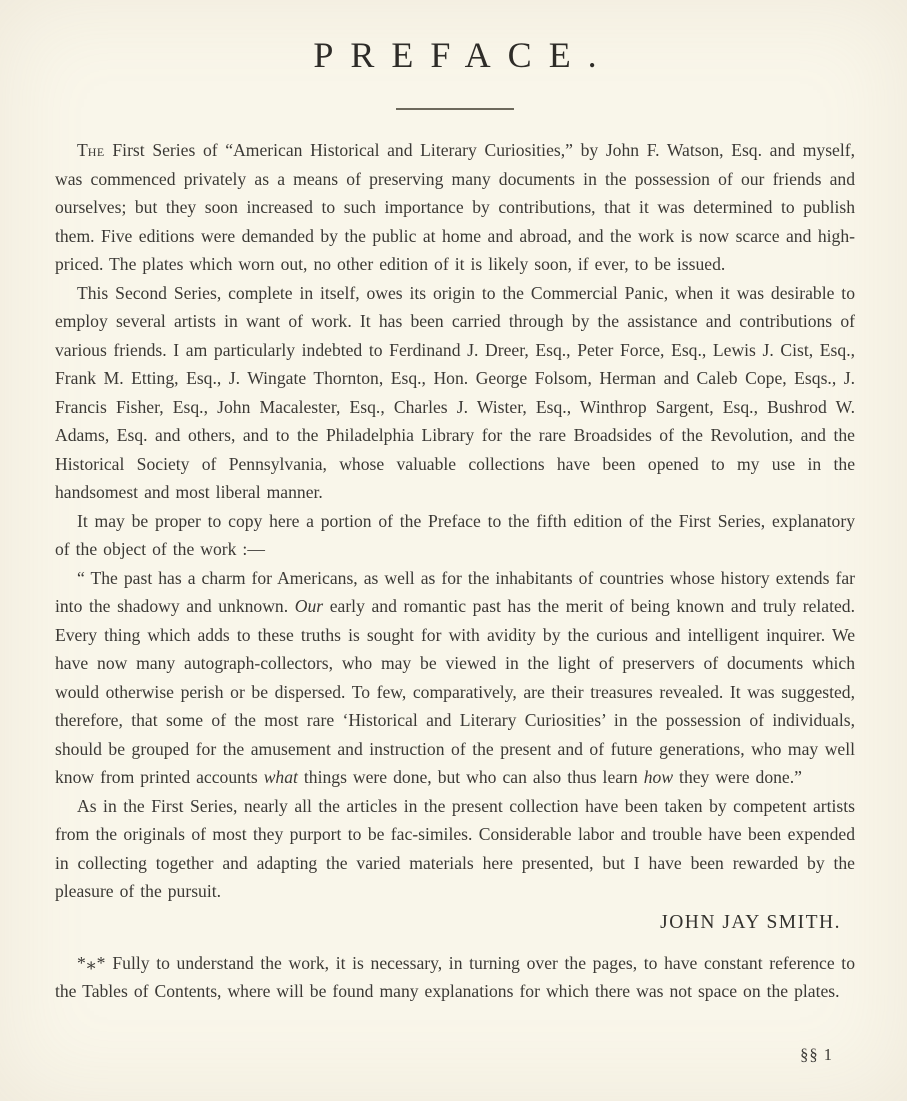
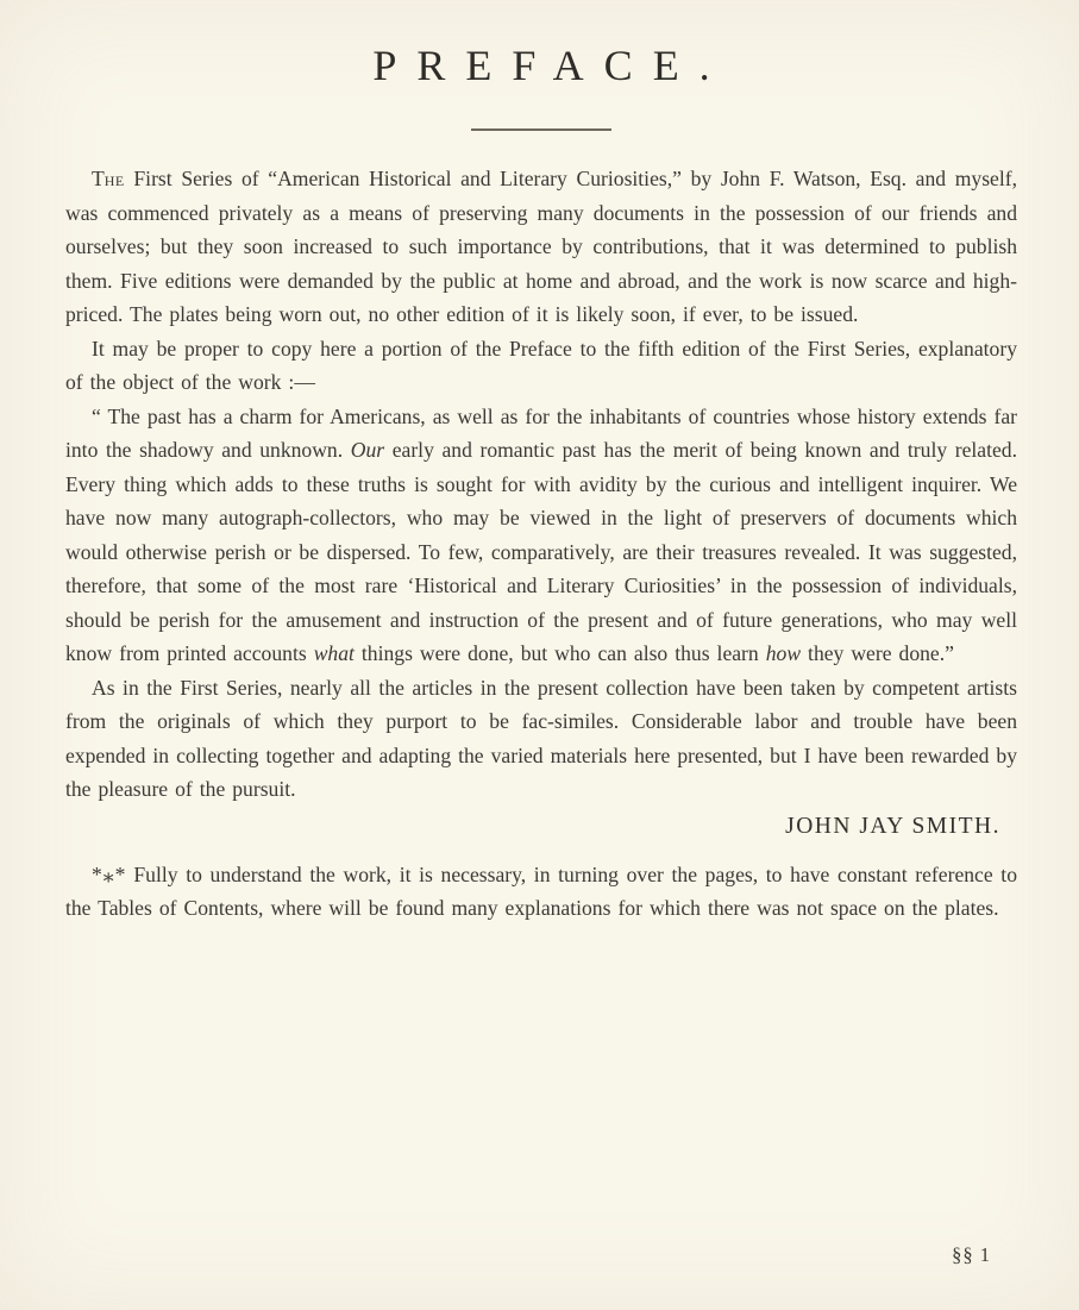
  PREFACE.
- The First Series of “American Historical and Literary Curiosities,” by John F. Watson, Esq. and myself, was commenced privately as a means of preserving many documents in the possession of our friends and ourselves; but they soon increased to such importance by contributions, that it was determined to publish them. Five editions were demanded by the public at home and abroad, and the work is now scarce and high-priced. The plates which worn out, no other edition of it is likely soon, if ever, to be issued.
+ The First Series of “American Historical and Literary Curiosities,” by John F. Watson, Esq. and myself, was commenced privately as a means of preserving many documents in the possession of our friends and ourselves; but they soon increased to such importance by contributions, that it was determined to publish them. Five editions were demanded by the public at home and abroad, and the work is now scarce and high-priced. The plates being worn out, no other edition of it is likely soon, if ever, to be issued.
- This Second Series, complete in itself, owes its origin to the Commercial Panic, when it was desirable to employ several artists in want of work. It has been carried through by the assistance and contributions of various friends. I am particularly indebted to Ferdinand J. Dreer, Esq., Peter Force, Esq., Lewis J. Cist, Esq., Frank M. Etting, Esq., J. Wingate Thornton, Esq., Hon. George Folsom, Herman and Caleb Cope, Esqs., J. Francis Fisher, Esq., John Macalester, Esq., Charles J. Wister, Esq., Winthrop Sargent, Esq., Bushrod W. Adams, Esq. and others, and to the Philadelphia Library for the rare Broadsides of the Revolution, and the Historical Society of Pennsylvania, whose valuable collections have been opened to my use in the handsomest and most liberal manner.
  It may be proper to copy here a portion of the Preface to the fifth edition of the First Series, explanatory of the object of the work :—
- “ The past has a charm for Americans, as well as for the inhabitants of countries whose history extends far into the shadowy and unknown. Our early and romantic past has the merit of being known and truly related. Every thing which adds to these truths is sought for with avidity by the curious and intelligent inquirer. We have now many autograph-collectors, who may be viewed in the light of preservers of documents which would otherwise perish or be dispersed. To few, comparatively, are their treasures revealed. It was suggested, therefore, that some of the most rare ‘Historical and Literary Curiosities’ in the possession of individuals, should be grouped for the amusement and instruction of the present and of future generations, who may well know from printed accounts what things were done, but who can also thus learn how they were done.”
+ “ The past has a charm for Americans, as well as for the inhabitants of countries whose history extends far into the shadowy and unknown. Our early and romantic past has the merit of being known and truly related. Every thing which adds to these truths is sought for with avidity by the curious and intelligent inquirer. We have now many autograph-collectors, who may be viewed in the light of preservers of documents which would otherwise perish or be dispersed. To few, comparatively, are their treasures revealed. It was suggested, therefore, that some of the most rare ‘Historical and Literary Curiosities’ in the possession of individuals, should be perish for the amusement and instruction of the present and of future generations, who may well know from printed accounts what things were done, but who can also thus learn how they were done.”
- As in the First Series, nearly all the articles in the present collection have been taken by competent artists from the originals of most they purport to be fac-similes. Considerable labor and trouble have been expended in collecting together and adapting the varied materials here presented, but I have been rewarded by the pleasure of the pursuit.
+ As in the First Series, nearly all the articles in the present collection have been taken by competent artists from the originals of which they purport to be fac-similes. Considerable labor and trouble have been expended in collecting together and adapting the varied materials here presented, but I have been rewarded by the pleasure of the pursuit.
  JOHN JAY SMITH.
  *⁎* Fully to understand the work, it is necessary, in turning over the pages, to have constant reference to the Tables of Contents, where will be found many explanations for which there was not space on the plates.
  §§ 1
